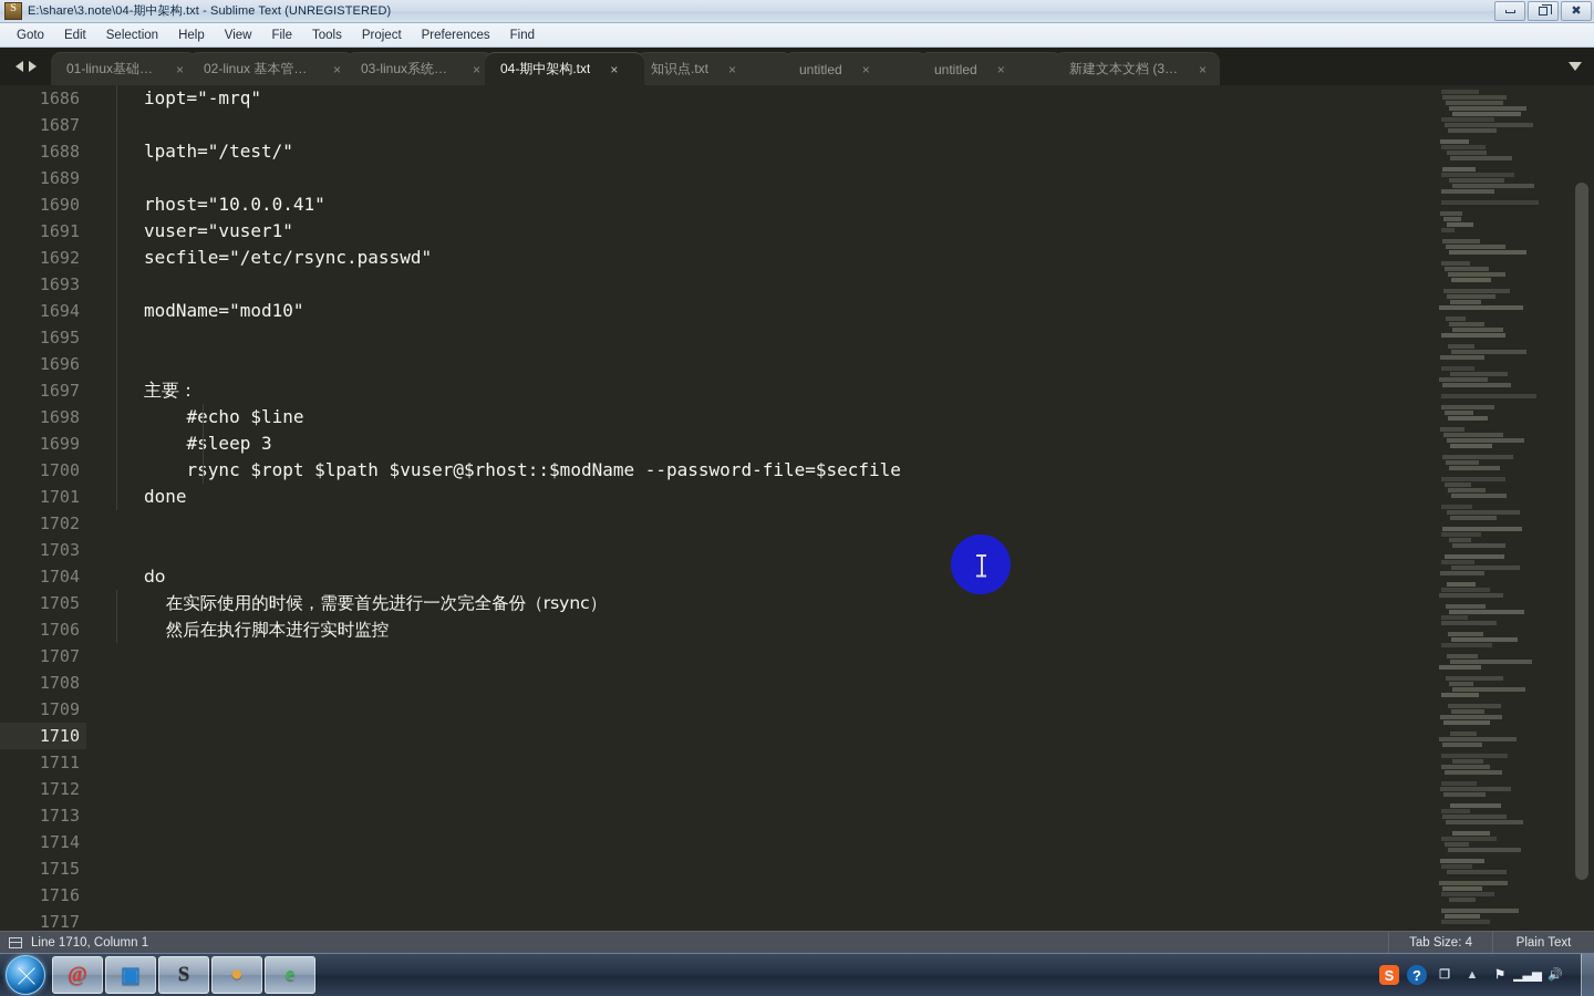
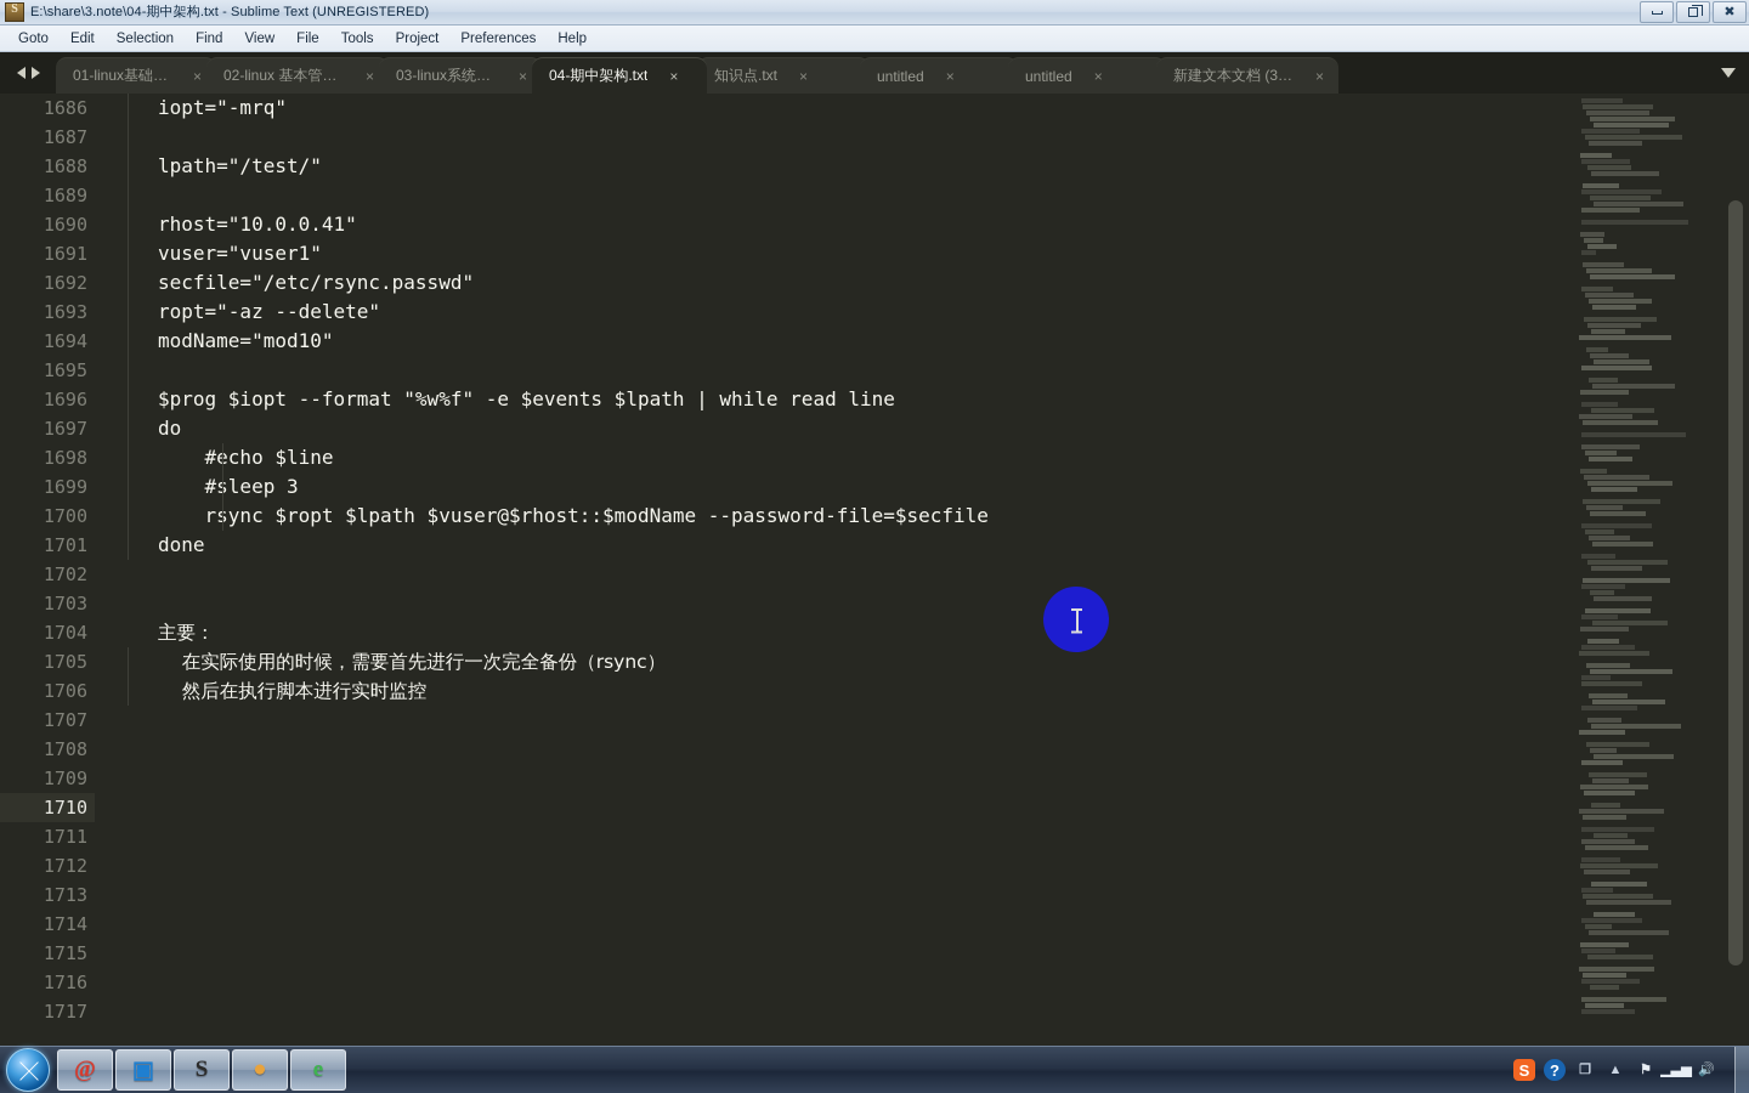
  E:\share\3.note\04-期中架构.txt - Sublime Text (UNREGISTERED)
  ✖
  Goto
  Edit
  Selection
- Help
+ Find
  View
  File
  Tools
  Project
  Preferences
- Find
+ Help
  01-linux基础.txt
  ×
  02-linux 基本管理.t
  ×
  03-linux系统管
  ×
  04-期中架构.txt
  ×
  知识点.txt
  ×
  untitled
  ×
  untitled
  ×
  新建文本文档 (3).t
  ×
  1686
  iopt="-mrq"
  1687
  1688
  lpath="/test/"
  1689
  1690
  rhost="10.0.0.41"
  1691
  vuser="vuser1"
  1692
  secfile="/etc/rsync.passwd"
  1693
+ ropt="-az --delete"
  1694
  modName="mod10"
  1695
  1696
+ $prog $iopt --format "%w%f" -e $events $lpath | while read line
  1697
- 主要：
+ do
  1698
  #cho $line
  1699
  #leep 3
  1700
  rync $ropt $lpath $vuser@$rhost::$modName --password-file=$secfile
  1701
  done
  1702
  1703
  1704
- do
+ 主要：
  1705
  在实际使用的时候，需要首先进行一次完全备份（rsync）
  1706
  然后在执行脚本进行实时监控
  1707
  1708
  1709
  1710
  1711
  1712
  1713
  1714
  1715
  1716
  1717
- Line 1710, Column 1
- Tab Size: 4
- Plain Text
  @
  ▣
  S
  ●
  e
  S
  ?
  ❐
  ▲
  ⚑
  ▁▃▅
  🔊
